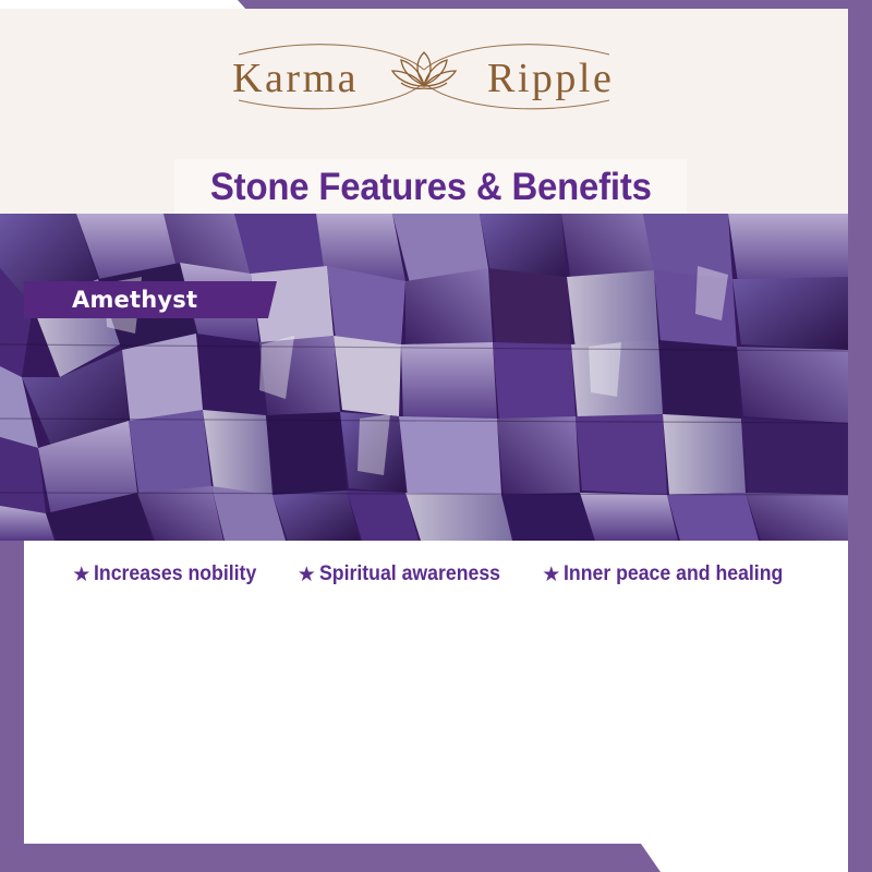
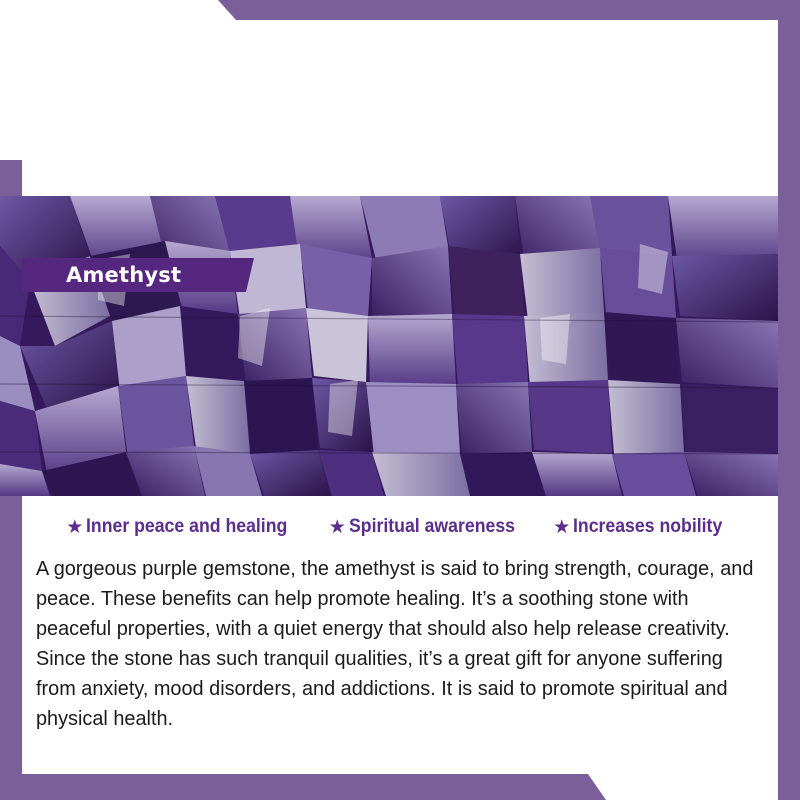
- Karma
- Ripple
- Stone Features & Benefits
  Amethyst
  ★
- Increases nobility
+ Inner peace and healing
  ★
  Spiritual awareness
  ★
- Inner peace and healing
+ Increases nobility
+ A gorgeous purple gemstone, the amethyst is said to bring strength, courage, and peace. These benefits can help promote healing. It’s a soothing stone with peaceful properties, with a quiet energy that should also help release creativity. Since the stone has such tranquil qualities, it’s a great gift for anyone suffering from anxiety, mood disorders, and addictions. It is said to promote spiritual and physical health.
